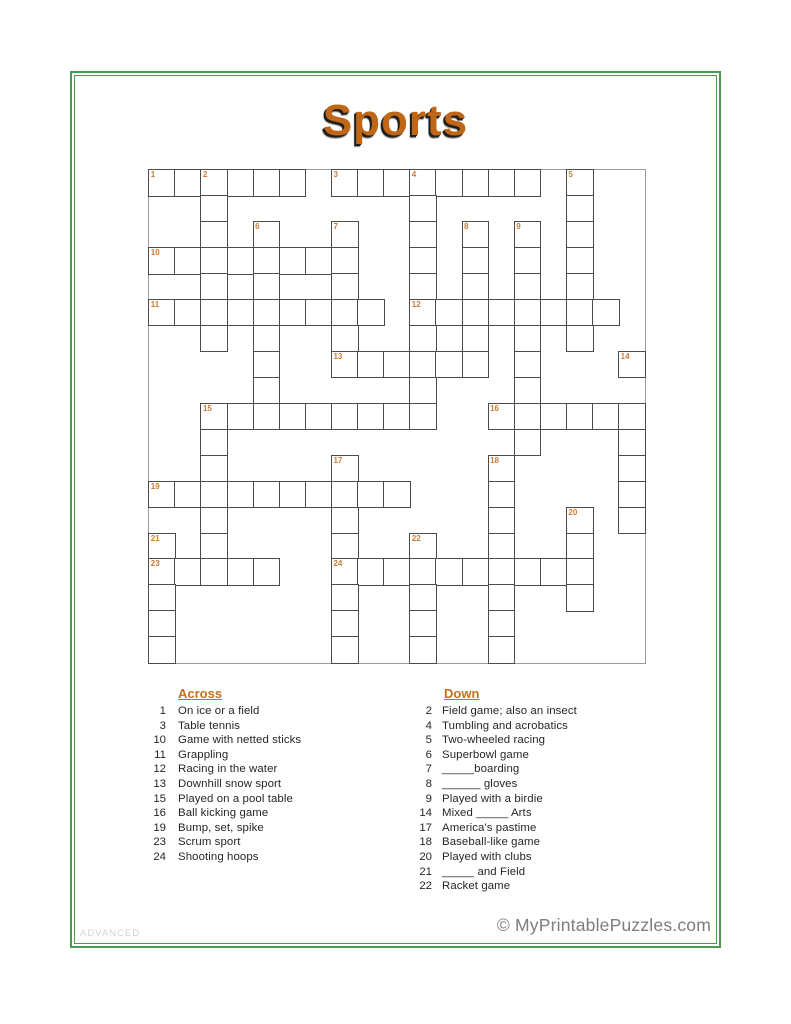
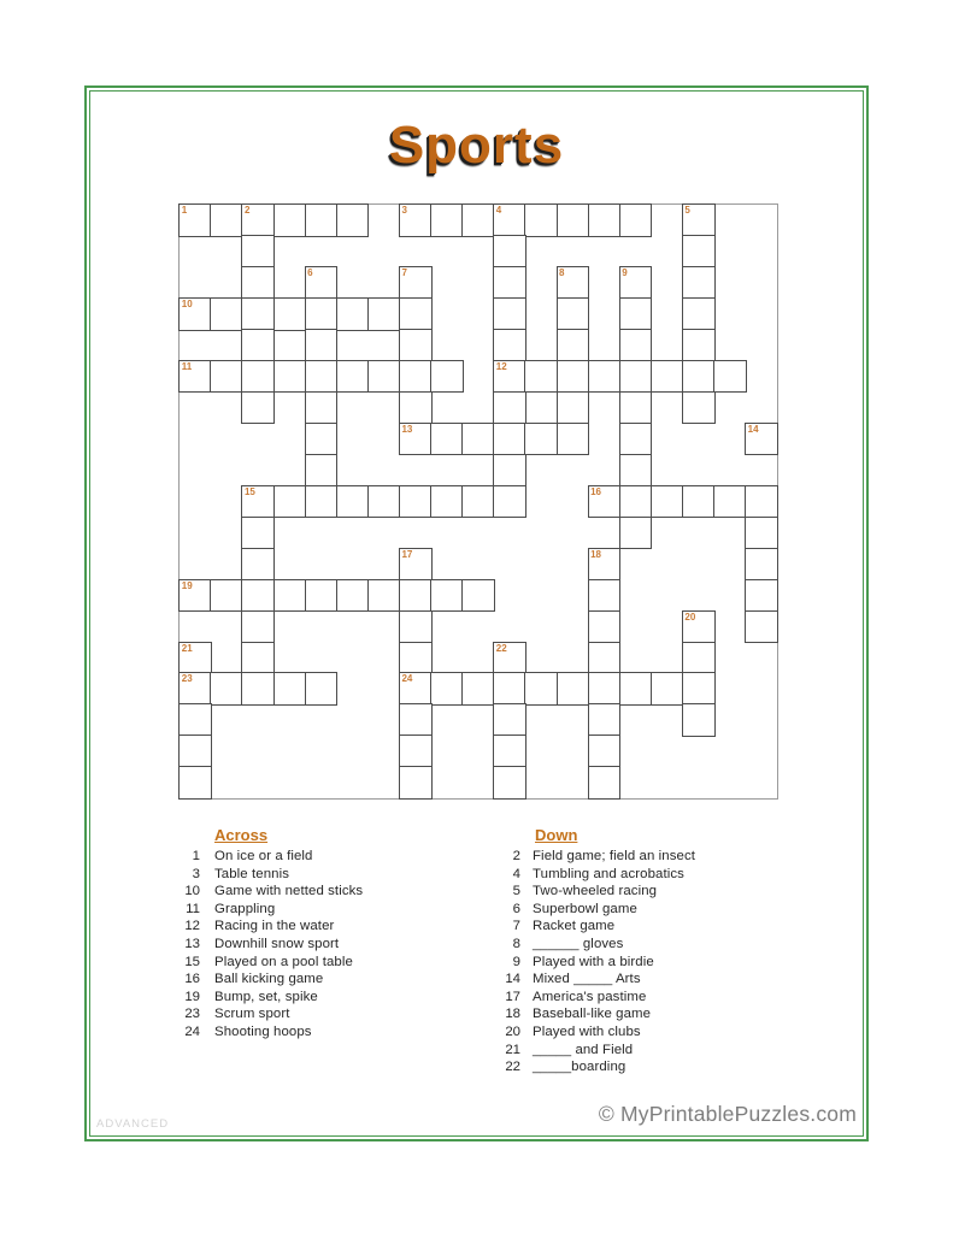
  Sports
  1
  2
  3
  4
  5
  6
  7
  8
  9
  10
  11
  12
  13
  14
  15
  16
  17
  18
  19
  20
  21
  22
  23
  24
  Across
  1 On ice or a field
  3 Table tennis
  10 Game with netted sticks
  11 Grappling
  12 Racing in the water
  13 Downhill snow sport
  15 Played on a pool table
  16 Ball kicking game
  19 Bump, set, spike
  23 Scrum sport
  24 Shooting hoops
  Down
- 2 Field game; also an insect
+ 2 Field game; field an insect
  4 Tumbling and acrobatics
  5 Two-wheeled racing
  6 Superbowl game
- 7 _____boarding
+ 7 Racket game
  8 ______ gloves
  9 Played with a birdie
  14 Mixed _____ Arts
  17 America's pastime
  18 Baseball-like game
  20 Played with clubs
  21 _____ and Field
- 22 Racket game
+ 22 _____boarding
  ADVANCED
  © MyPrintablePuzzles.com
